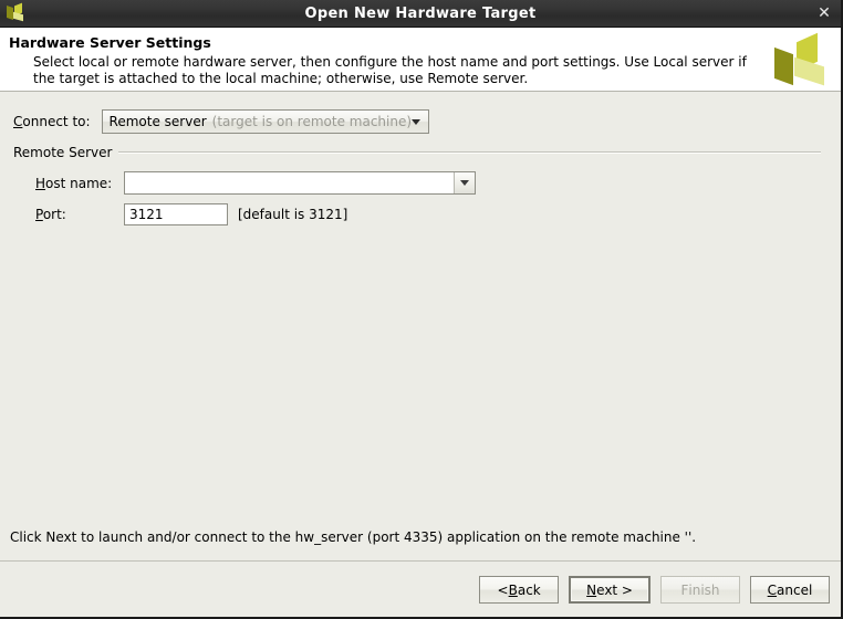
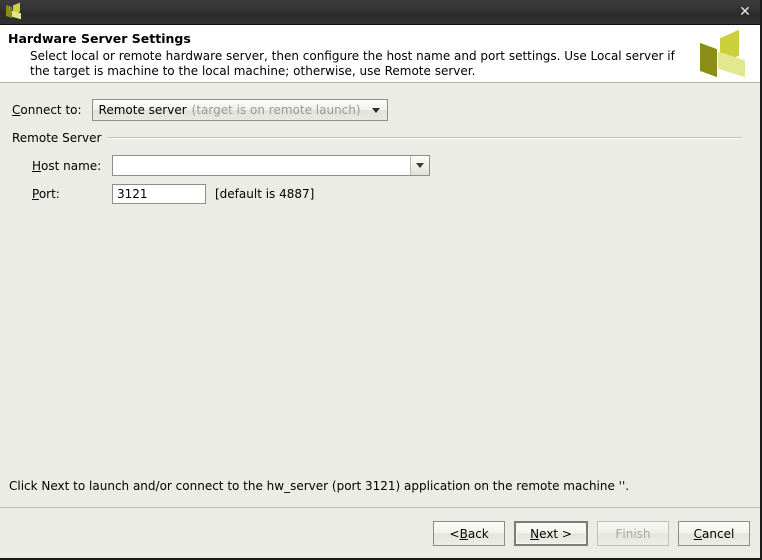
- Open New Hardware Target
  ✕
  Hardware Server Settings
- Select local or remote hardware server, then configure the host name and port settings. Use Local server if the target is attached to the local machine; otherwise, use Remote server.
+ Select local or remote hardware server, then configure the host name and port settings. Use Local server if the target is machine to the local machine; otherwise, use Remote server.
  Connect to:
  Remote server
- (target is on remote machine)
+ (target is on remote launch)
  Remote Server
  Host name:
  Port:
  3121
- [default is 3121]
+ [default is 4887]
- Click Next to launch and/or connect to the hw_server (port 4335) application on the remote machine ''.
+ Click Next to launch and/or connect to the hw_server (port 3121) application on the remote machine ''.
  <
  B
  ack
  N
  ext >
  F
  inish
  C
  ancel
